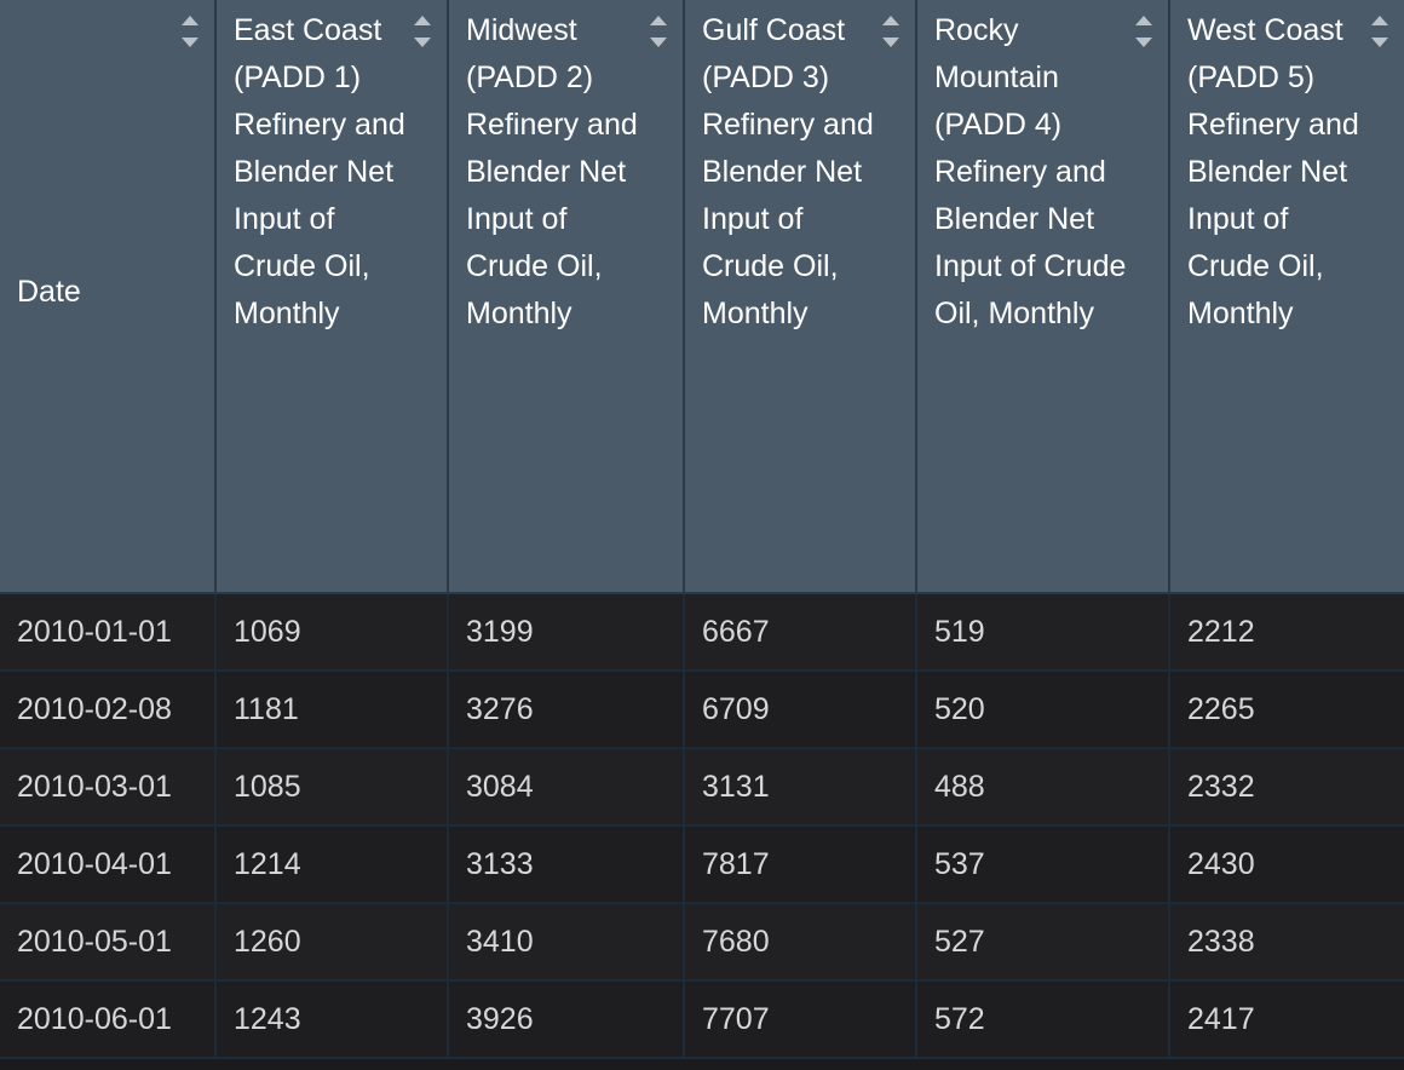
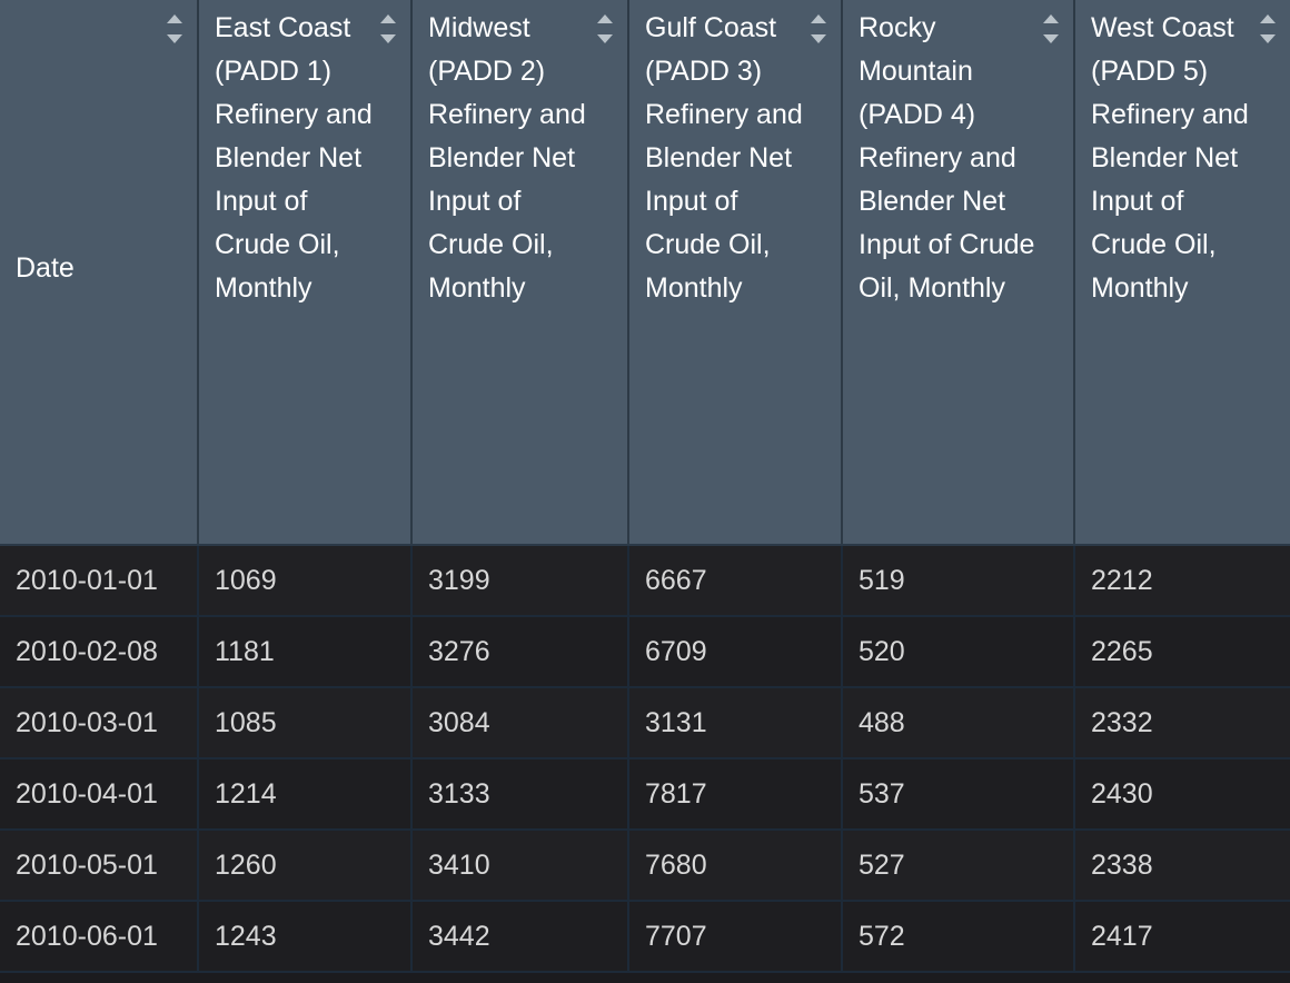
  Date	East Coast (PADD 1) Refinery and Blender Net Input of Crude Oil, Monthly	Midwest (PADD 2) Refinery and Blender Net Input of Crude Oil, Monthly	Gulf Coast (PADD 3) Refinery and Blender Net Input of Crude Oil, Monthly	Rocky Mountain (PADD 4) Refinery and Blender Net Input of Crude Oil, Monthly	West Coast (PADD 5) Refinery and Blender Net Input of Crude Oil, Monthly
  2010-01-01	1069	3199	6667	519	2212
  2010-02-08	1181	3276	6709	520	2265
  2010-03-01	1085	3084	3131	488	2332
  2010-04-01	1214	3133	7817	537	2430
  2010-05-01	1260	3410	7680	527	2338
- 2010-06-01	1243	3926	7707	572	2417
+ 2010-06-01	1243	3442	7707	572	2417
